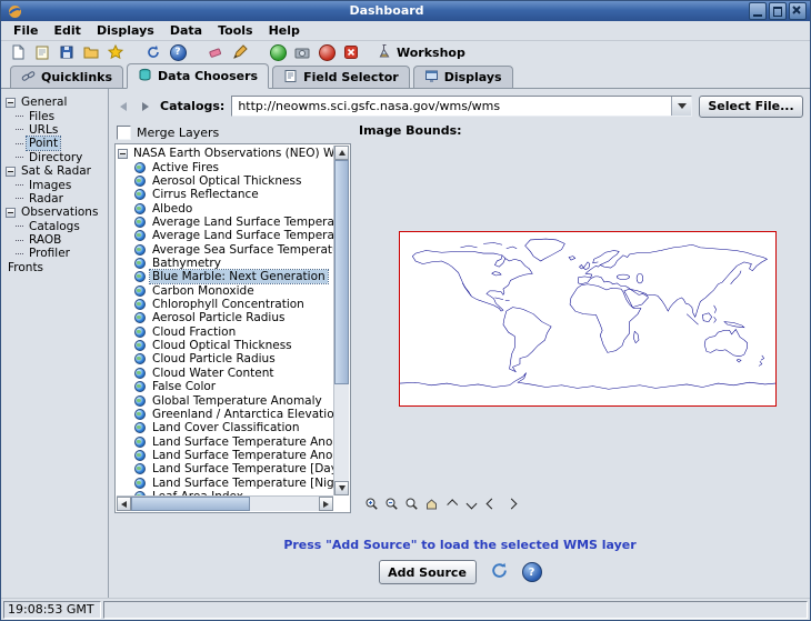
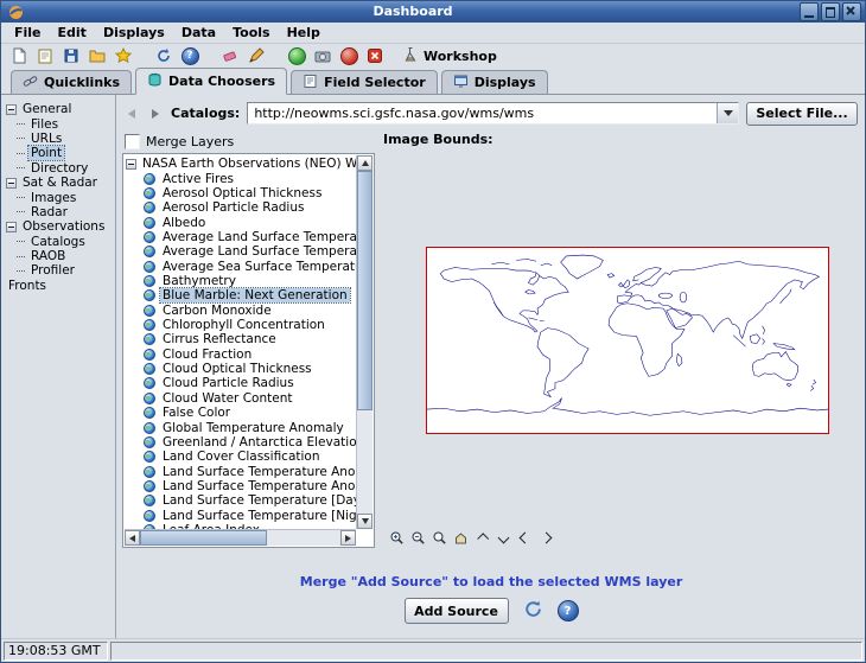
  Dashboard
  File
  Edit
  Displays
  Data
  Tools
  Help
  ?
  Workshop
  Quicklinks
  Data Choosers
  Field Selector
  Displays
  General
  Files
  URLs
  Point
  Directory
  Sat & Radar
  Images
  Radar
  Observations
  Catalogs
  RAOB
  Profiler
  Fronts
  Catalogs:
  http://neowms.sci.gsfc.nasa.gov/wms/wms
  Select File...
  Merge Layers
  NASA Earth Observations (NEO) W
  Active Fires
  Aerosol Optical Thickness
- Cirrus Reflectance
+ Aerosol Particle Radius
  Albedo
  Average Land Surface Tempera
  Average Land Surface Tempera
  Average Sea Surface Temperat
  Bathymetry
  Blue Marble: Next Generation
  Carbon Monoxide
  Chlorophyll Concentration
- Aerosol Particle Radius
+ Cirrus Reflectance
  Cloud Fraction
  Cloud Optical Thickness
  Cloud Particle Radius
  Cloud Water Content
  False Color
  Global Temperature Anomaly
  Greenland / Antarctica Elevatio
  Land Cover Classification
  Land Surface Temperature Ano
  Land Surface Temperature Ano
  Land Surface Temperature [Da
  Land Surface Temperature [Nig
  Image Bounds:
- Press "Add Source" to load the selected WMS layer
+ Merge "Add Source" to load the selected WMS layer
  Add Source
  ?
  19:08:53 GMT
